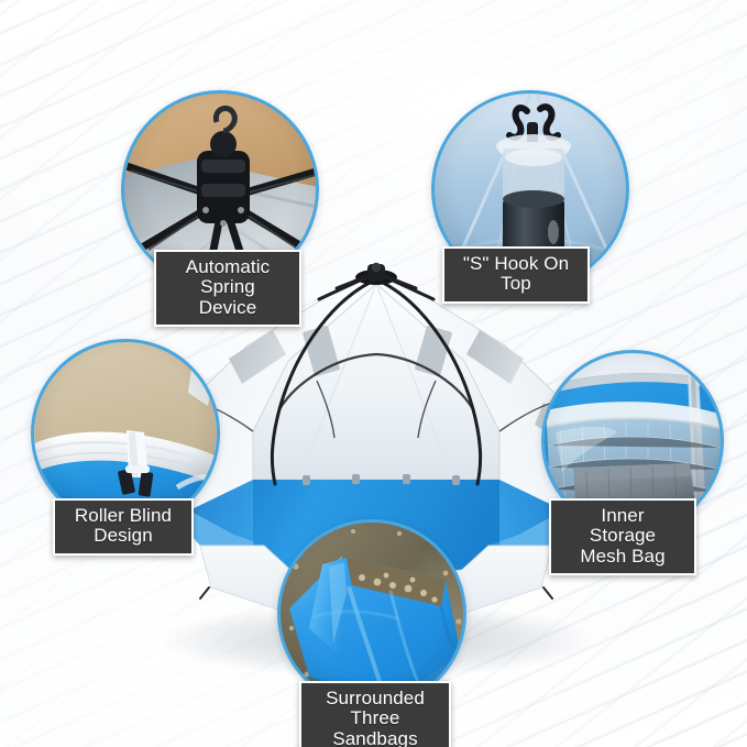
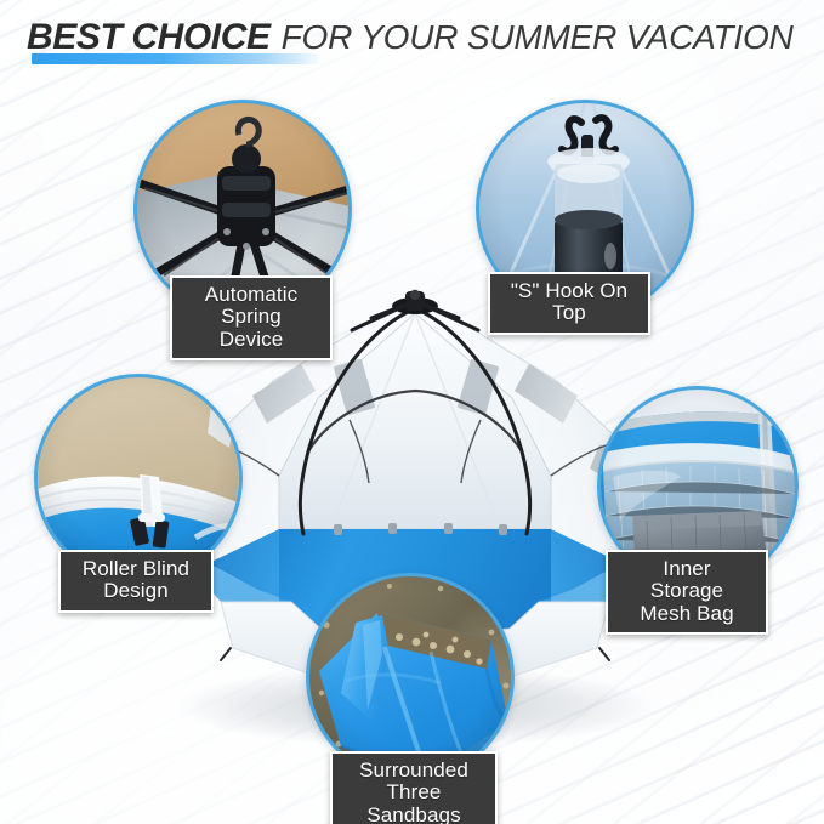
+ BEST CHOICE
+ FOR YOUR SUMMER VACATION
  Automatic
  Spring Device
  "S" Hook On
  Top
  Roller Blind
  Design
  Inner Storage
  Mesh Bag
  Surrounded
  Three Sandbags
